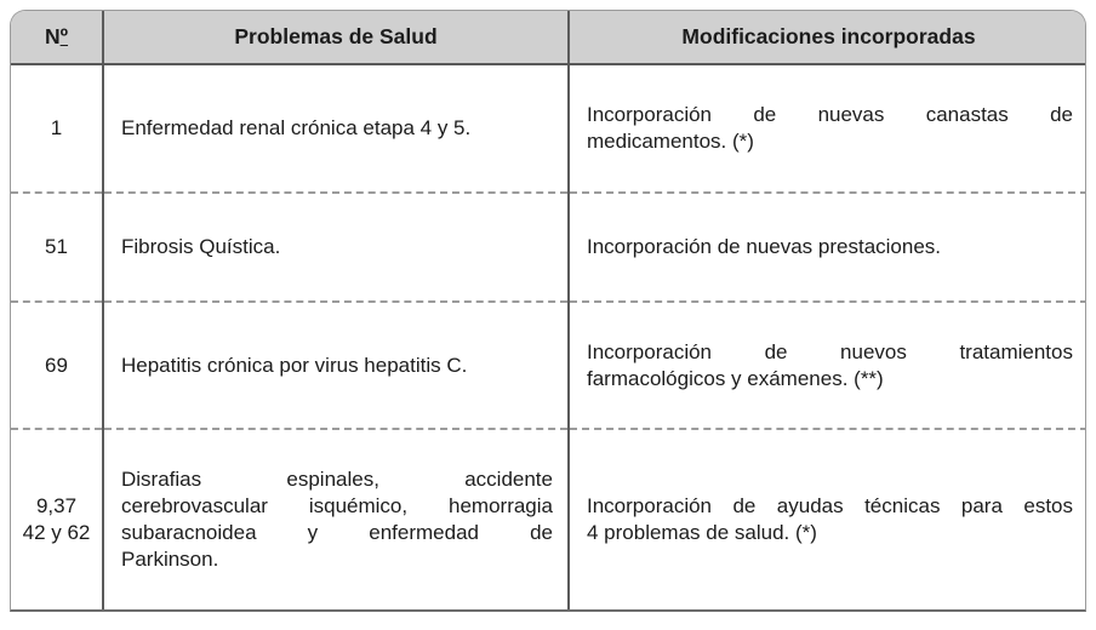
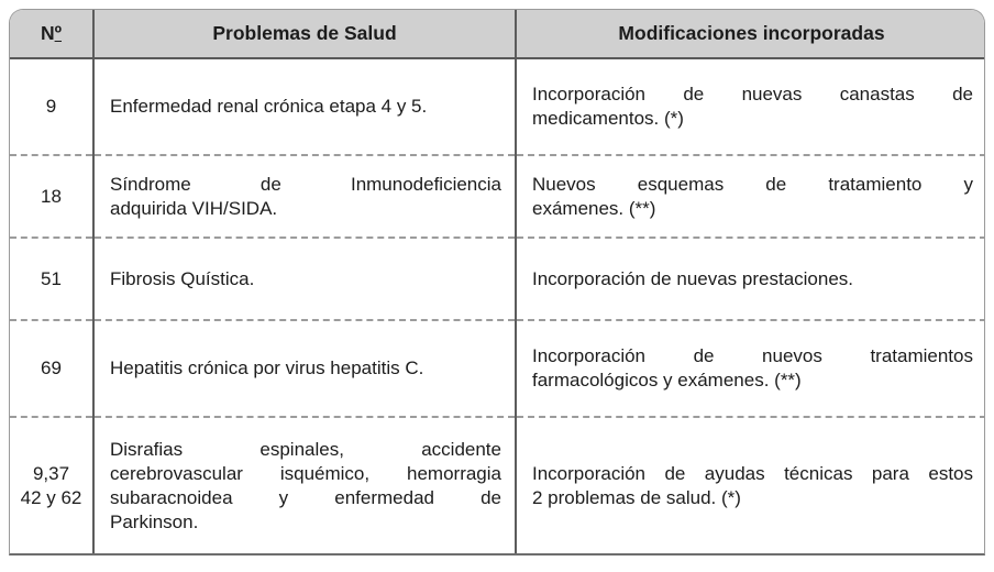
  Nº	Problemas de Salud	Modificaciones incorporadas
- 1	Enfermedad renal crónica etapa 4 y 5.	Incorporación de nuevas canastas demedicamentos. (*)
+ 9	Enfermedad renal crónica etapa 4 y 5.	Incorporación de nuevas canastas demedicamentos. (*)
+ 18	Síndrome de Inmunodeficienciaadquirida VIH/SIDA.	Nuevos esquemas de tratamiento yexámenes. (**)
  51	Fibrosis Quística.	Incorporación de nuevas prestaciones.
  69	Hepatitis crónica por virus hepatitis C.	Incorporación de nuevos tratamientosfarmacológicos y exámenes. (**)
- 9,3742 y 62	Disrafias espinales, accidentecerebrovascular isquémico, hemorragiasubaracnoidea y enfermedad deParkinson.	Incorporación de ayudas técnicas para estos4 problemas de salud. (*)
+ 9,3742 y 62	Disrafias espinales, accidentecerebrovascular isquémico, hemorragiasubaracnoidea y enfermedad deParkinson.	Incorporación de ayudas técnicas para estos2 problemas de salud. (*)
